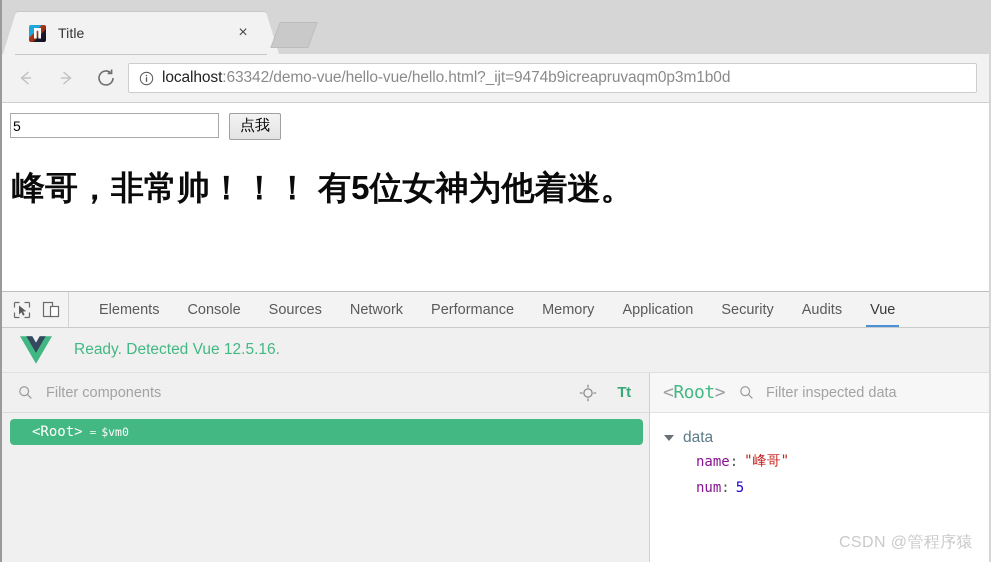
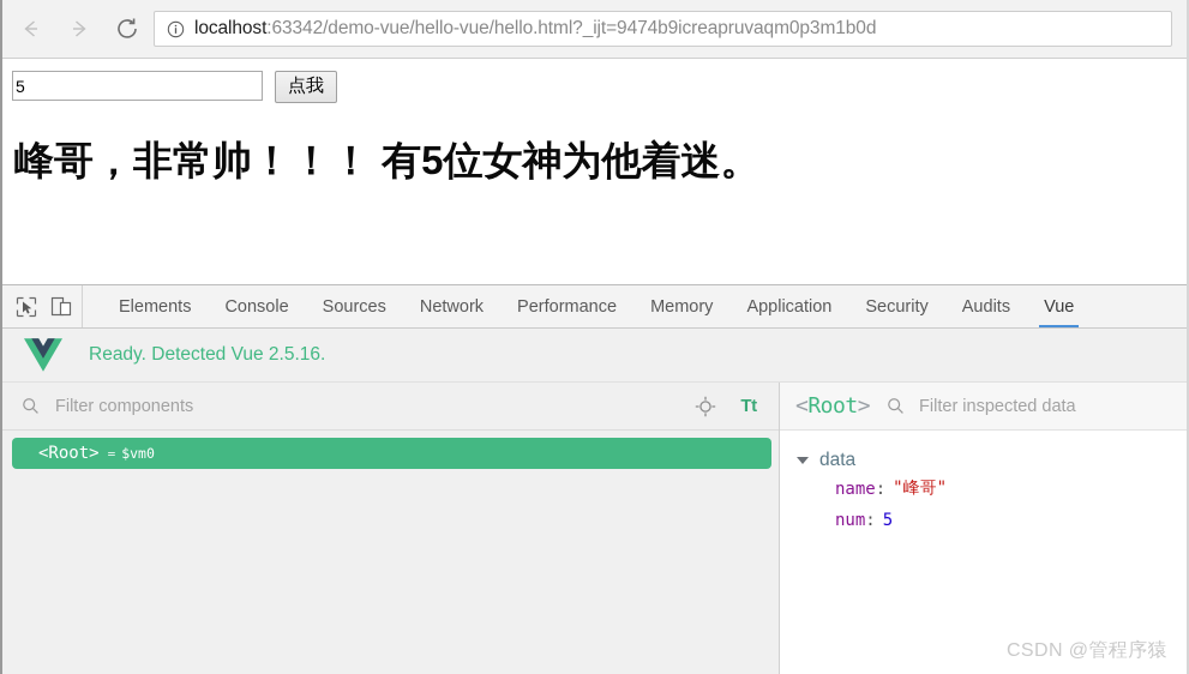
- Title
- ×
  localhost:63342/demo-vue/hello-vue/hello.html?_ijt=9474b9icreapruvaqm0p3m1b0d
  5
  点我
  峰哥，非常帅！！！ 有5位女神为他着迷。
  Elements
  Console
  Sources
  Network
  Performance
  Memory
  Application
  Security
  Audits
  Vue
- Ready. Detected Vue 12.5.16.
+ Ready. Detected Vue 2.5.16.
  Filter components
  Tt
  <Root>
  =
  $vm0
  <Root>
  Filter inspected data
  data
  name
  :
  "峰哥"
  num
  :
  5
  CSDN @管程序猿
